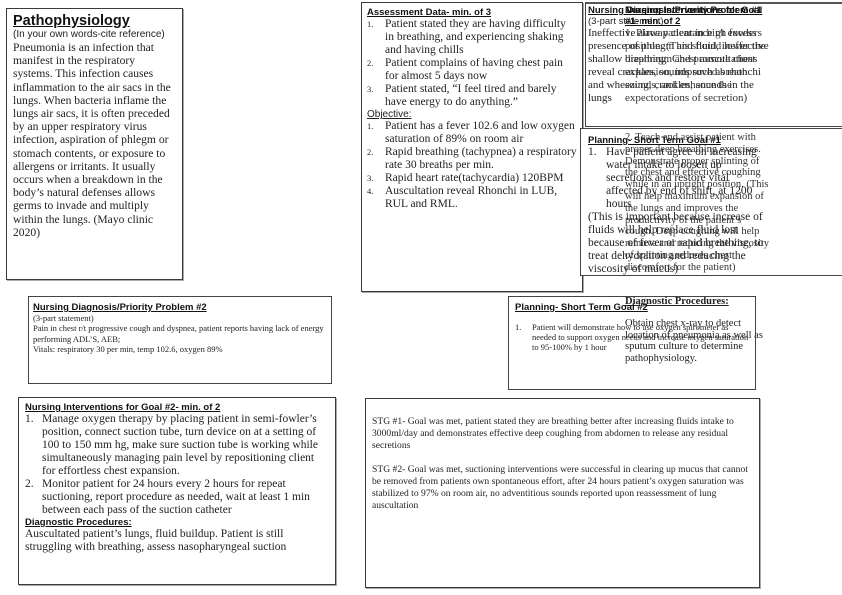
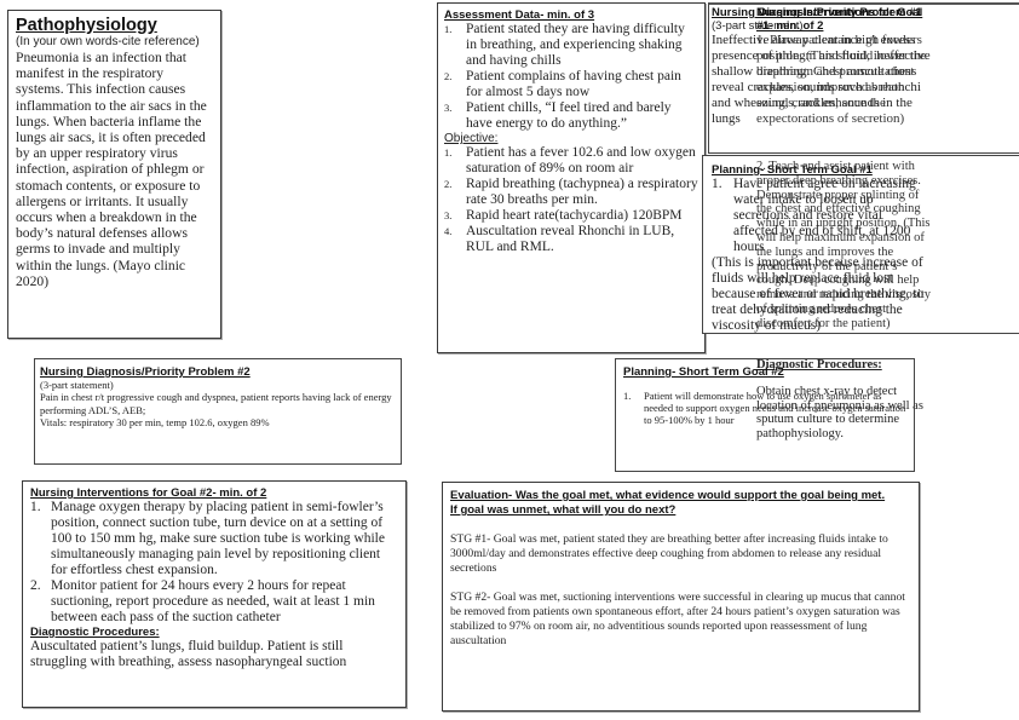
  Pathophysiology
  (In your own words-cite reference)
  Pneumonia is an infection that manifest in the respiratory systems. This infection causes inflammation to the air sacs in the lungs. When bacteria inflame the lungs air sacs, it is often preceded by an upper respiratory virus infection, aspiration of phlegm or stomach contents, or exposure to allergens or irritants. It usually occurs when a breakdown in the body’s natural defenses allows germs to invade and multiply within the lungs. (Mayo clinic 2020)
  Assessment Data- min. of 3
  1.
  Patient stated they are having difficulty in breathing, and experiencing shaking and having chills
  2.
  Patient complains of having chest pain for almost 5 days now
  3.
- Patient stated, “I feel tired and barely have energy to do anything.”
+ Patient chills, “I feel tired and barely have energy to do anything.”
  Objective:
  1.
  Patient has a fever 102.6 and low oxygen saturation of 89% on room air
  2.
  Rapid breathing (tachypnea) a respiratory rate 30 breaths per min.
  3.
  Rapid heart rate(tachycardia) 120BPM
  4.
  Auscultation reveal Rhonchi in LUB, RUL and RML.
  Nursing Diagnosis/Priority Problem #1
  (3-part statement)
  Ineffective airway clearance r/t excess presence of phlegm and fluid, ineffective shallow breathing. Chest auscultations reveal crackles, sounds such as rhonchi and wheezing, crackles, sounds in the lungs
  Nursing Interventions for Goal #1- min. of 2
  1. Place patient in high fowlers position. (This should lower the diaphragm and promote chest expansion, improved breath sounds, and enhance the expectorations of secretion)
  Planning- Short Term Goal #1
  1.
  Have patient agree on increasing water intake to loosen up secretions and restore vital affected by end of shift, at 1200 hours
  (This is important because increase of fluids will help replace fluid lost because of fever or rapid breathing, to treat dehydration and reducing the viscosity of mucus)
  2. Teach and assist patient with proper deep breathing exercises. Demonstrate proper splinting of the chest and effective coughing while in an upright position. (This will help maximum expansion of the lungs and improves the productivity of the patient’s cough. Deep coughing will help remove and reducing the viscosity of splinting reduces chest discomfort for the patient)
  Diagnostic Procedures:
  Obtain chest x-ray to detect location of pneumonia as well as sputum culture to determine pathophysiology.
  Nursing Diagnosis/Priority Problem #2
  (3-part statement)
  Pain in chest r/t progressive cough and dyspnea, patient reports having lack of energy performing ADL’S, AEB;
  Vitals: respiratory 30 per min, temp 102.6, oxygen 89%
  Planning- Short Term Goal #2
  1.
  Patient will demonstrate how to use oxygen spirometer as needed to support oxygen needs and increase oxygen saturation to 95-100% by 1 hour
  Nursing Interventions for Goal #2- min. of 2
  1.
  Manage oxygen therapy by placing patient in semi-fowler’s position, connect suction tube, turn device on at a setting of 100 to 150 mm hg, make sure suction tube is working while simultaneously managing pain level by repositioning client for effortless chest expansion.
  2.
  Monitor patient for 24 hours every 2 hours for repeat suctioning, report procedure as needed, wait at least 1 min between each pass of the suction catheter
  Diagnostic Procedures:
  Auscultated patient’s lungs, fluid buildup. Patient is still struggling with breathing, assess nasopharyngeal suction
+ Evaluation- Was the goal met, what evidence would support the goal being met. If goal was unmet, what will you do next?
  STG #1- Goal was met, patient stated they are breathing better after increasing fluids intake to 3000ml/day and demonstrates effective deep coughing from abdomen to release any residual secretions
  STG #2- Goal was met, suctioning interventions were successful in clearing up mucus that cannot be removed from patients own spontaneous effort, after 24 hours patient’s oxygen saturation was stabilized to 97% on room air, no adventitious sounds reported upon reassessment of lung auscultation
